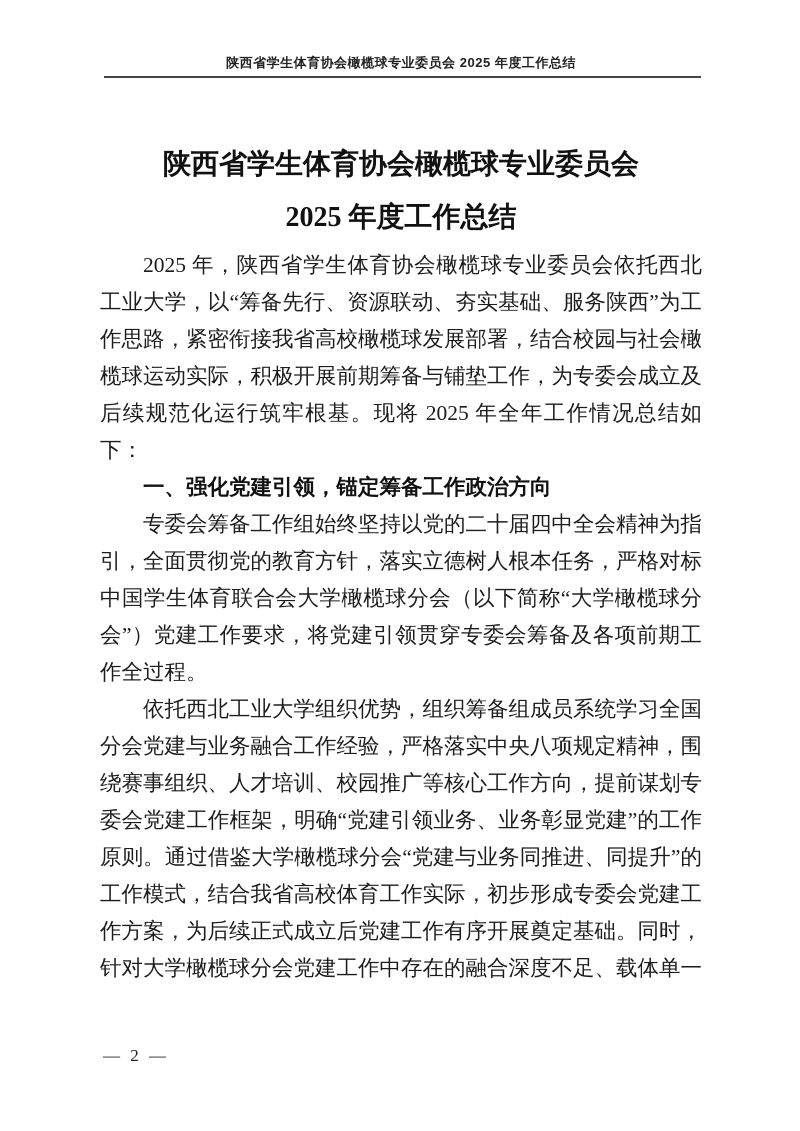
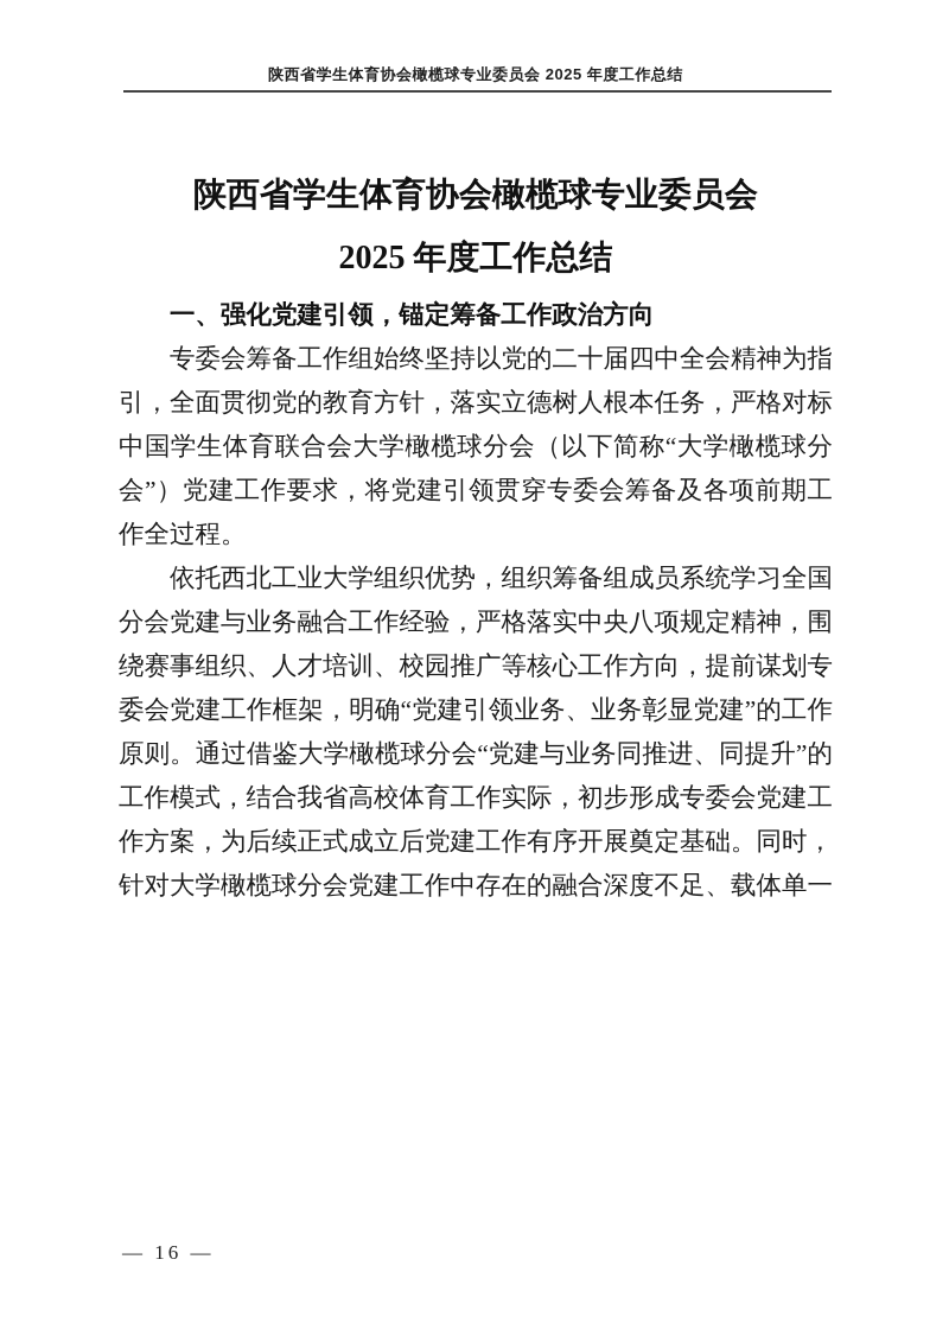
  陕西省学生体育协会橄榄球专业委员会 2025 年度工作总结
  陕西省学生体育协会橄榄球专业委员会
  2025 年度工作总结
- 2025 年，陕西省学生体育协会橄榄球专业委员会依托西北工业大学，以“筹备先行、资源联动、夯实基础、服务陕西”为工作思路，紧密衔接我省高校橄榄球发展部署，结合校园与社会橄榄球运动实际，积极开展前期筹备与铺垫工作，为专委会成立及后续规范化运行筑牢根基。现将 2025 年全年工作情况总结如下：
  一、强化党建引领，锚定筹备工作政治方向
  专委会筹备工作组始终坚持以党的二十届四中全会精神为指引，全面贯彻党的教育方针，落实立德树人根本任务，严格对标中国学生体育联合会大学橄榄球分会（以下简称“大学橄榄球分会”）党建工作要求，将党建引领贯穿专委会筹备及各项前期工作全过程。
  依托西北工业大学组织优势，组织筹备组成员系统学习全国分会党建与业务融合工作经验，严格落实中央八项规定精神，围绕赛事组织、人才培训、校园推广等核心工作方向，提前谋划专委会党建工作框架，明确“党建引领业务、业务彰显党建”的工作原则。通过借鉴大学橄榄球分会“党建与业务同推进、同提升”的工作模式，结合我省高校体育工作实际，初步形成专委会党建工作方案，为后续正式成立后党建工作有序开展奠定基础。同时，针对大学橄榄球分会党建工作中存在的融合深度不足、载体单一
- — 2 —
+ — 16 —
